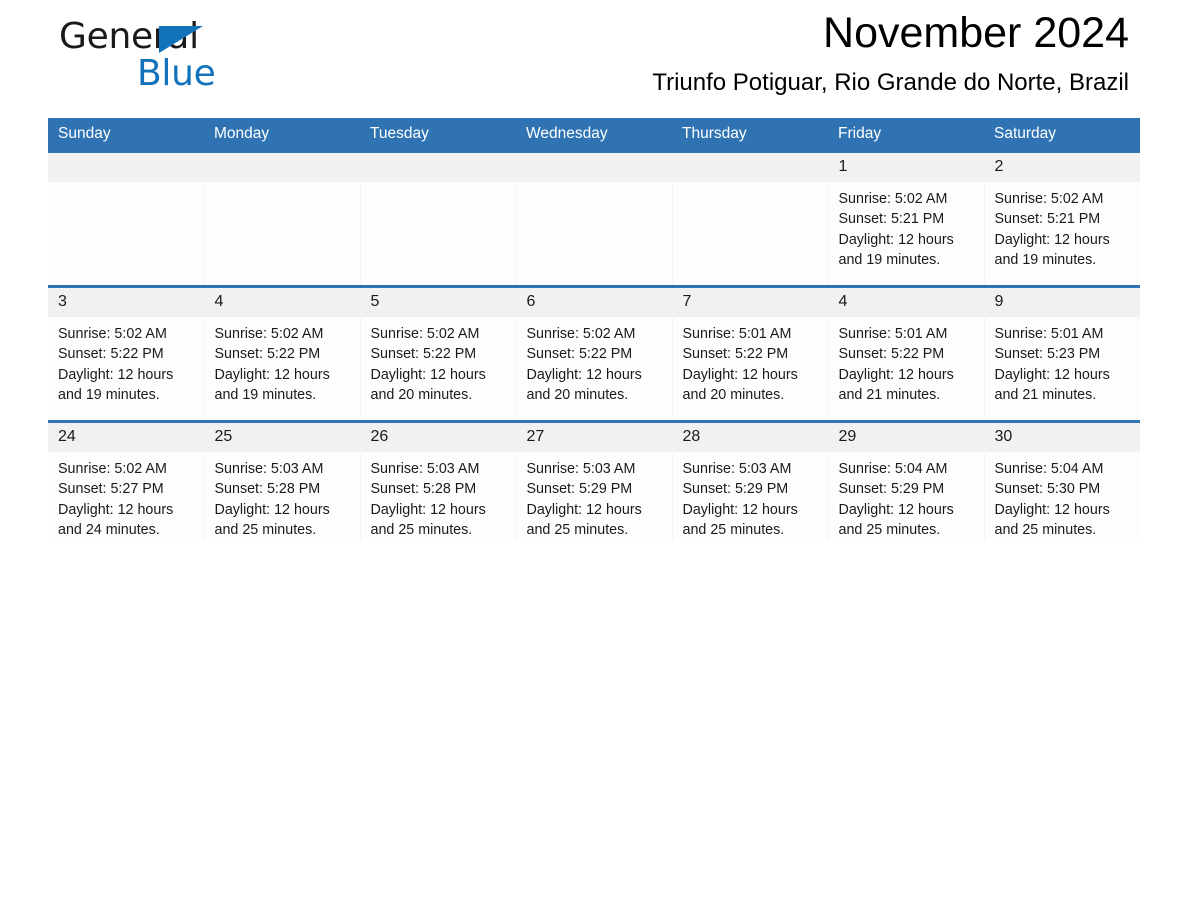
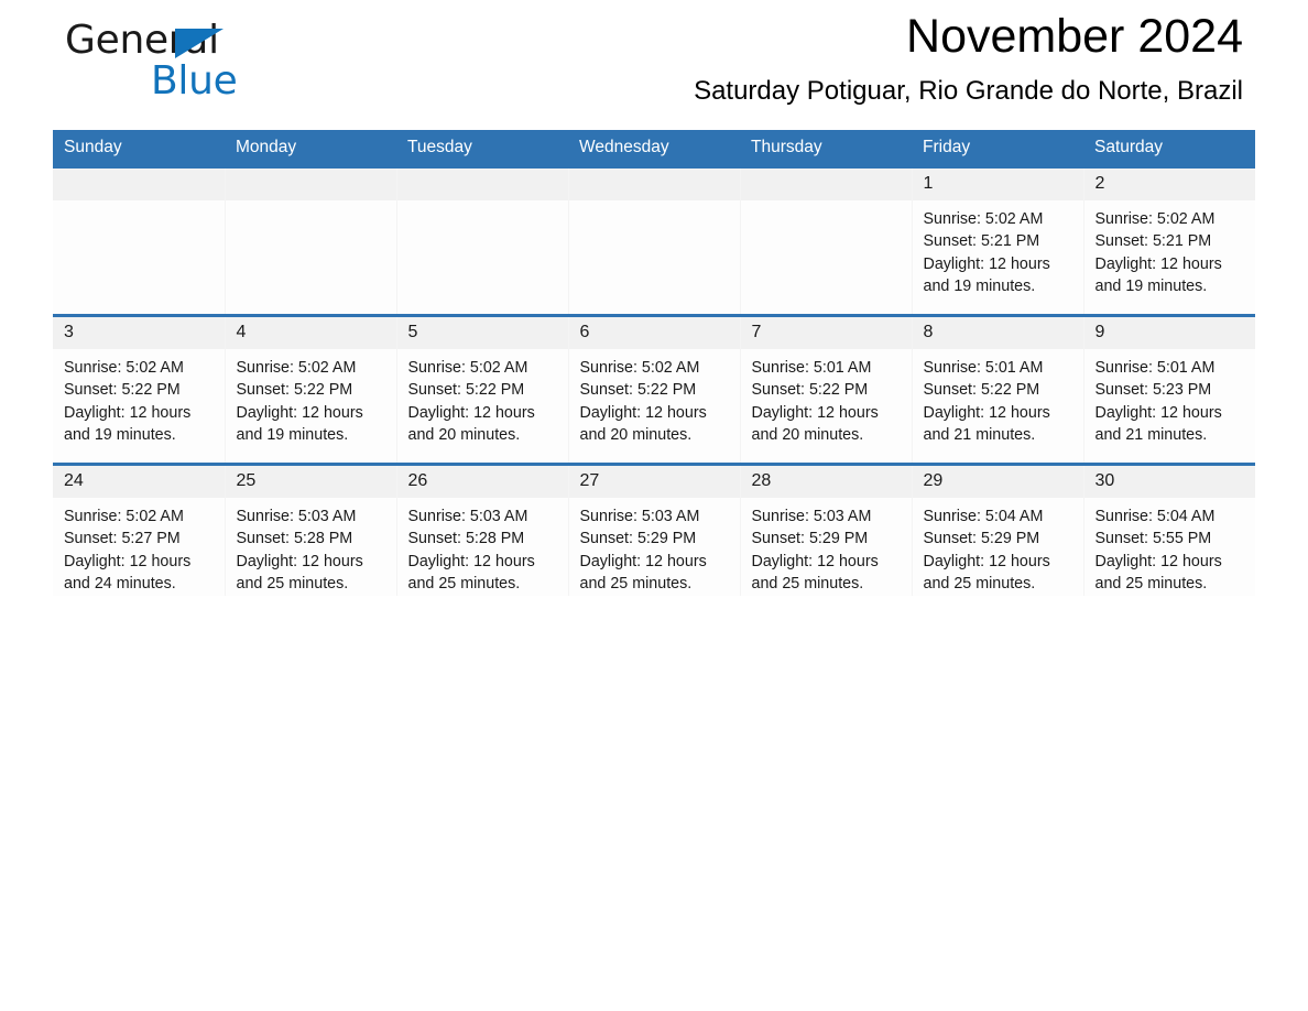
  General
  Blue
  November 2024
- Triunfo Potiguar, Rio Grande do Norte, Brazil
+ Saturday Potiguar, Rio Grande do Norte, Brazil
  Sunday	Monday	Tuesday	Wednesday	Thursday	Friday	Saturday
  					1Sunrise: 5:02 AMSunset: 5:21 PMDaylight: 12 hours and 19 minutes.	2Sunrise: 5:02 AMSunset: 5:21 PMDaylight: 12 hours and 19 minutes.
- 3Sunrise: 5:02 AMSunset: 5:22 PMDaylight: 12 hours and 19 minutes.	4Sunrise: 5:02 AMSunset: 5:22 PMDaylight: 12 hours and 19 minutes.	5Sunrise: 5:02 AMSunset: 5:22 PMDaylight: 12 hours and 20 minutes.	6Sunrise: 5:02 AMSunset: 5:22 PMDaylight: 12 hours and 20 minutes.	7Sunrise: 5:01 AMSunset: 5:22 PMDaylight: 12 hours and 20 minutes.	4Sunrise: 5:01 AMSunset: 5:22 PMDaylight: 12 hours and 21 minutes.	9Sunrise: 5:01 AMSunset: 5:23 PMDaylight: 12 hours and 21 minutes.
+ 3Sunrise: 5:02 AMSunset: 5:22 PMDaylight: 12 hours and 19 minutes.	4Sunrise: 5:02 AMSunset: 5:22 PMDaylight: 12 hours and 19 minutes.	5Sunrise: 5:02 AMSunset: 5:22 PMDaylight: 12 hours and 20 minutes.	6Sunrise: 5:02 AMSunset: 5:22 PMDaylight: 12 hours and 20 minutes.	7Sunrise: 5:01 AMSunset: 5:22 PMDaylight: 12 hours and 20 minutes.	8Sunrise: 5:01 AMSunset: 5:22 PMDaylight: 12 hours and 21 minutes.	9Sunrise: 5:01 AMSunset: 5:23 PMDaylight: 12 hours and 21 minutes.
- 24Sunrise: 5:02 AMSunset: 5:27 PMDaylight: 12 hours and 24 minutes.	25Sunrise: 5:03 AMSunset: 5:28 PMDaylight: 12 hours and 25 minutes.	26Sunrise: 5:03 AMSunset: 5:28 PMDaylight: 12 hours and 25 minutes.	27Sunrise: 5:03 AMSunset: 5:29 PMDaylight: 12 hours and 25 minutes.	28Sunrise: 5:03 AMSunset: 5:29 PMDaylight: 12 hours and 25 minutes.	29Sunrise: 5:04 AMSunset: 5:29 PMDaylight: 12 hours and 25 minutes.	30Sunrise: 5:04 AMSunset: 5:30 PMDaylight: 12 hours and 25 minutes.
+ 24Sunrise: 5:02 AMSunset: 5:27 PMDaylight: 12 hours and 24 minutes.	25Sunrise: 5:03 AMSunset: 5:28 PMDaylight: 12 hours and 25 minutes.	26Sunrise: 5:03 AMSunset: 5:28 PMDaylight: 12 hours and 25 minutes.	27Sunrise: 5:03 AMSunset: 5:29 PMDaylight: 12 hours and 25 minutes.	28Sunrise: 5:03 AMSunset: 5:29 PMDaylight: 12 hours and 25 minutes.	29Sunrise: 5:04 AMSunset: 5:29 PMDaylight: 12 hours and 25 minutes.	30Sunrise: 5:04 AMSunset: 5:55 PMDaylight: 12 hours and 25 minutes.
